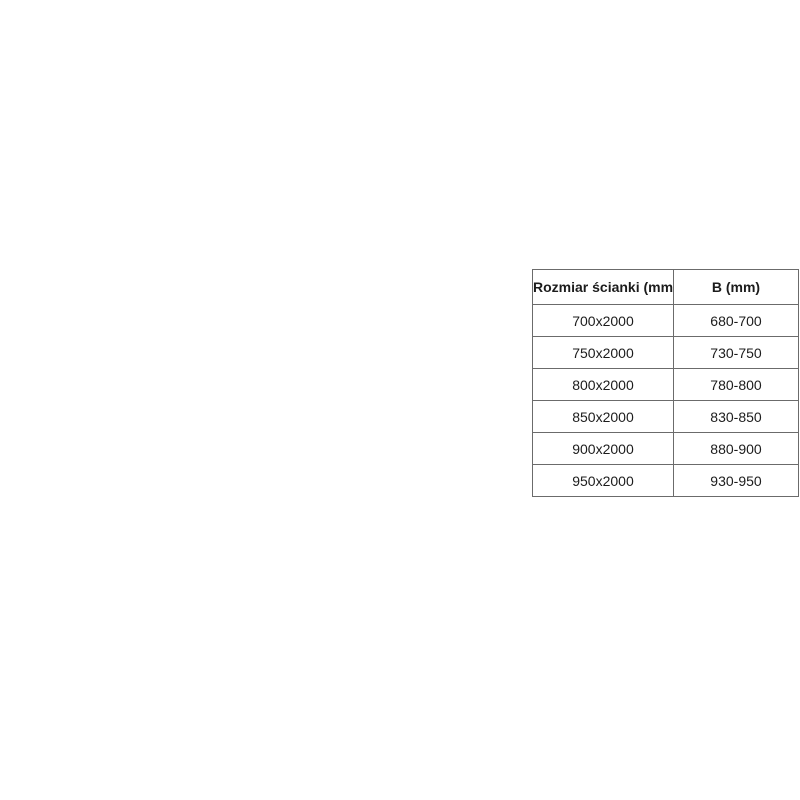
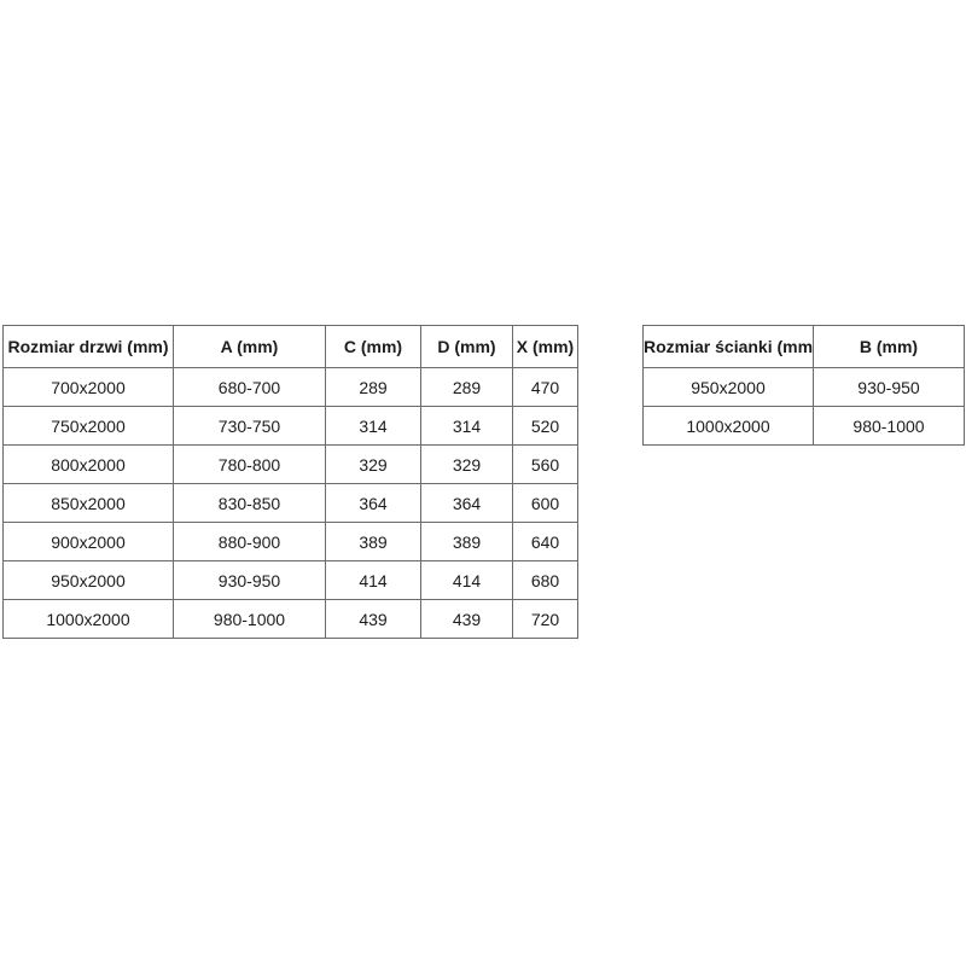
+ Rozmiar drzwi (mm)	A (mm)	C (mm)	D (mm)	X (mm)
+ 700x2000	680-700	289	289	470
+ 750x2000	730-750	314	314	520
+ 800x2000	780-800	329	329	560
+ 850x2000	830-850	364	364	600
+ 900x2000	880-900	389	389	640
+ 950x2000	930-950	414	414	680
+ 1000x2000	980-1000	439	439	720
  Rozmiar ścianki (mm	B (mm)
- 700x2000	680-700
- 750x2000	730-750
- 800x2000	780-800
- 850x2000	830-850
- 900x2000	880-900
  950x2000	930-950
+ 1000x2000	980-1000
